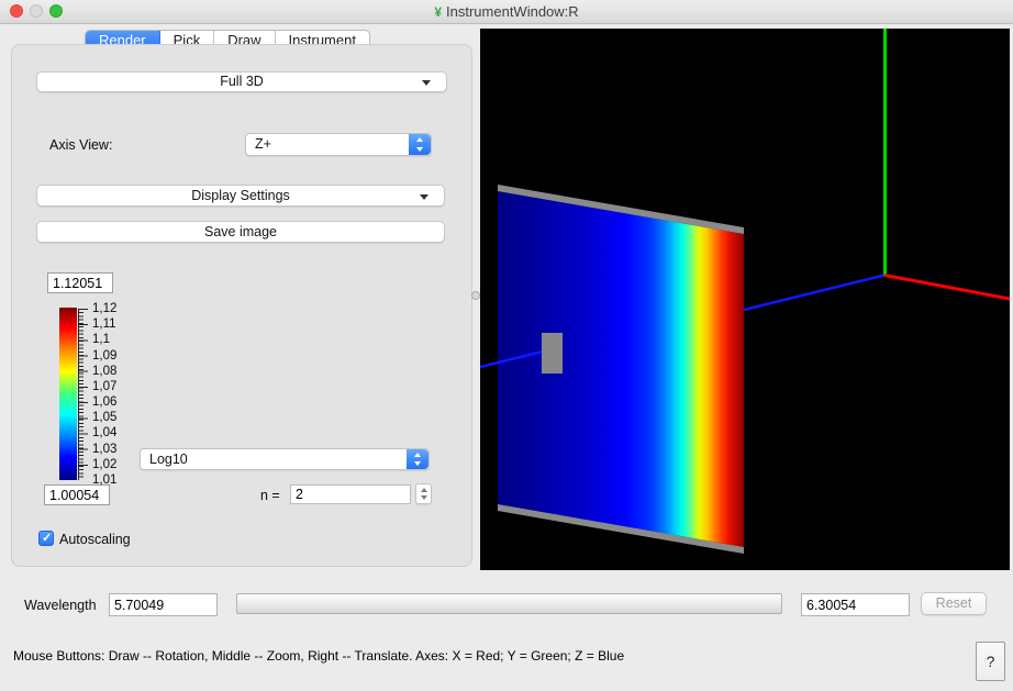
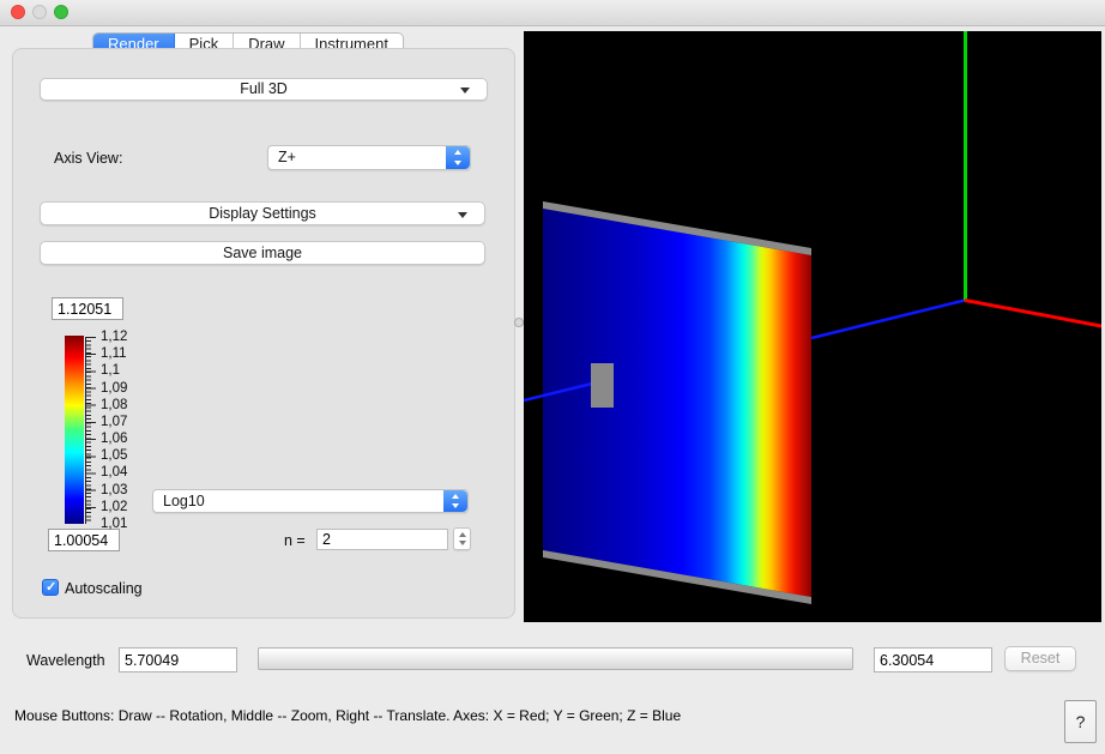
- ¥ InstrumentWindow:R
  Render
  Pick
  Draw
  Instrument
  Full 3D
  Axis View:
  Z+
  Display Settings
  Save image
  1.12051
  1.00054
  1,12
  1,11
  1,1
  1,09
  1,08
  1,07
  1,06
  1,05
  1,04
  1,03
  1,02
  1,01
  Log10
  n =
  2
  Autoscaling
  Wavelength
  5.70049
  6.30054
  Reset
  Mouse Buttons: Draw -- Rotation, Middle -- Zoom, Right -- Translate. Axes: X = Red; Y = Green; Z = Blue
  ?
